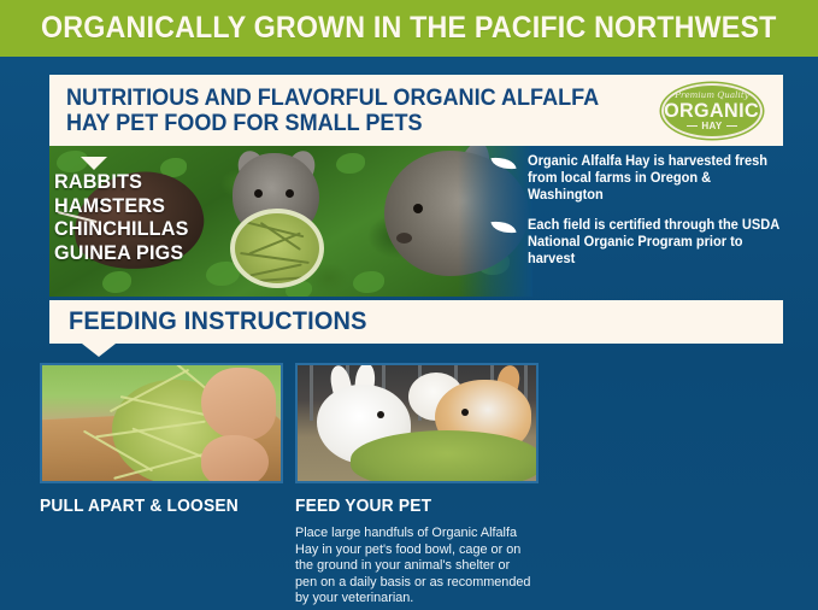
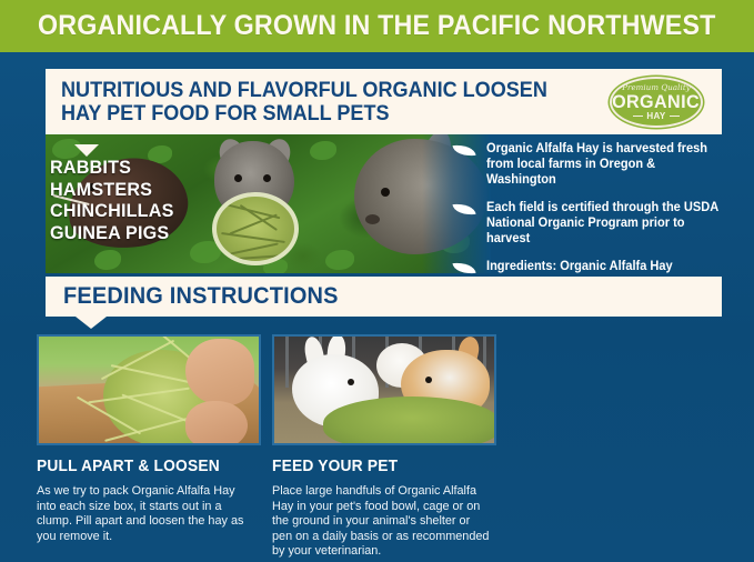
  ORGANICALLY GROWN IN THE PACIFIC NORTHWEST
  RABBITS
  HAMSTERS
  CHINCHILLAS
  GUINEA PIGS
- NUTRITIOUS AND FLAVORFUL ORGANIC ALFALFA HAY PET FOOD FOR SMALL PETS
+ NUTRITIOUS AND FLAVORFUL ORGANIC LOOSEN HAY PET FOOD FOR SMALL PETS
  Premium Quality
  ORGANIC
  HAY
  Organic Alfalfa Hay is harvested fresh from local farms in Oregon & Washington
  Each field is certified through the USDA National Organic Program prior to harvest
+ Ingredients: Organic Alfalfa Hay
  FEEDING INSTRUCTIONS
  PULL APART & LOOSEN
+ As we try to pack Organic Alfalfa Hay into each size box, it starts out in a clump. Pill apart and loosen the hay as you remove it.
  FEED YOUR PET
  Place large handfuls of Organic Alfalfa Hay in your pet's food bowl, cage or on the ground in your animal's shelter or pen on a daily basis or as recommended by your veterinarian.
